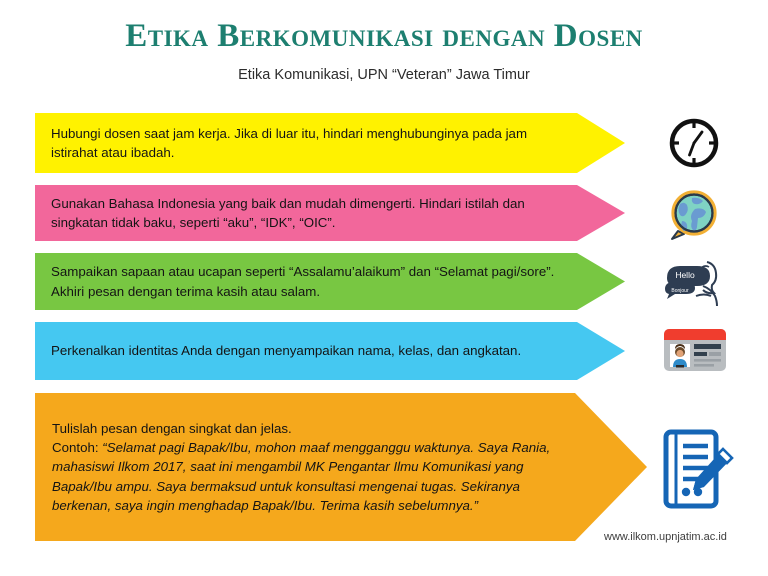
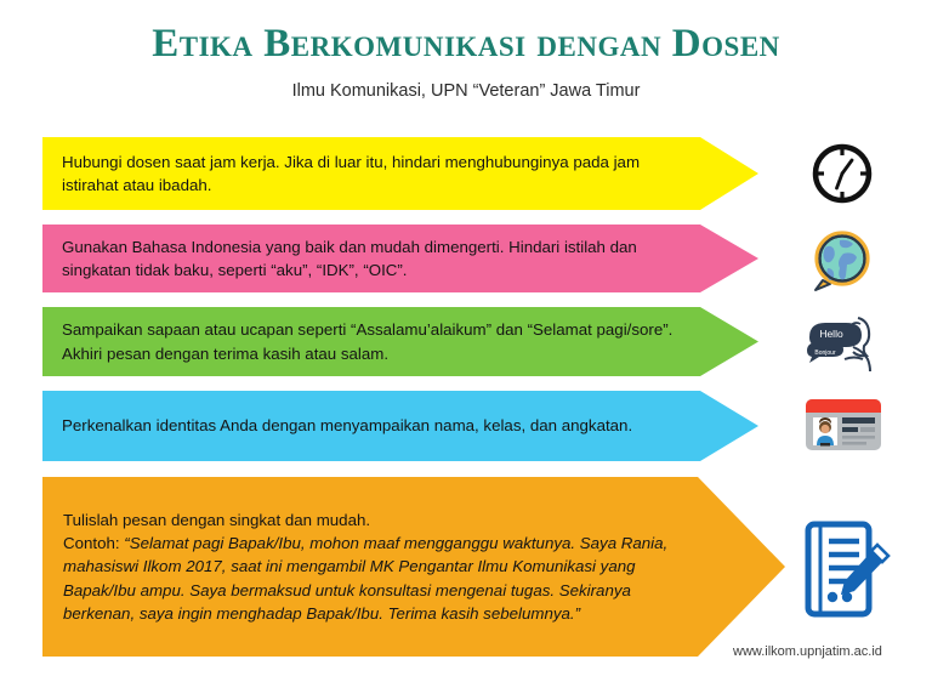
  Etika Berkomunikasi dengan Dosen
- Etika Komunikasi, UPN “Veteran” Jawa Timur
+ Ilmu Komunikasi, UPN “Veteran” Jawa Timur
  Hubungi dosen saat jam kerja. Jika di luar itu, hindari menghubunginya pada jam istirahat atau ibadah.
  Gunakan Bahasa Indonesia yang baik dan mudah dimengerti. Hindari istilah dan singkatan tidak baku, seperti “aku”, “IDK”, “OIC”.
  Sampaikan sapaan atau ucapan seperti “Assalamu’alaikum” dan “Selamat pagi/sore”. Akhiri pesan dengan terima kasih atau salam.
  Perkenalkan identitas Anda dengan menyampaikan nama, kelas, dan angkatan.
- Tulislah pesan dengan singkat dan jelas.
+ Tulislah pesan dengan singkat dan mudah.
  Contoh: “Selamat pagi Bapak/Ibu, mohon maaf mengganggu waktunya. Saya Rania, mahasiswi Ilkom 2017, saat ini mengambil MK Pengantar Ilmu Komunikasi yang Bapak/Ibu ampu. Saya bermaksud untuk konsultasi mengenai tugas. Sekiranya berkenan, saya ingin menghadap Bapak/Ibu. Terima kasih sebelumnya.”
  Hello
  www.ilkom.upnjatim.ac.id
